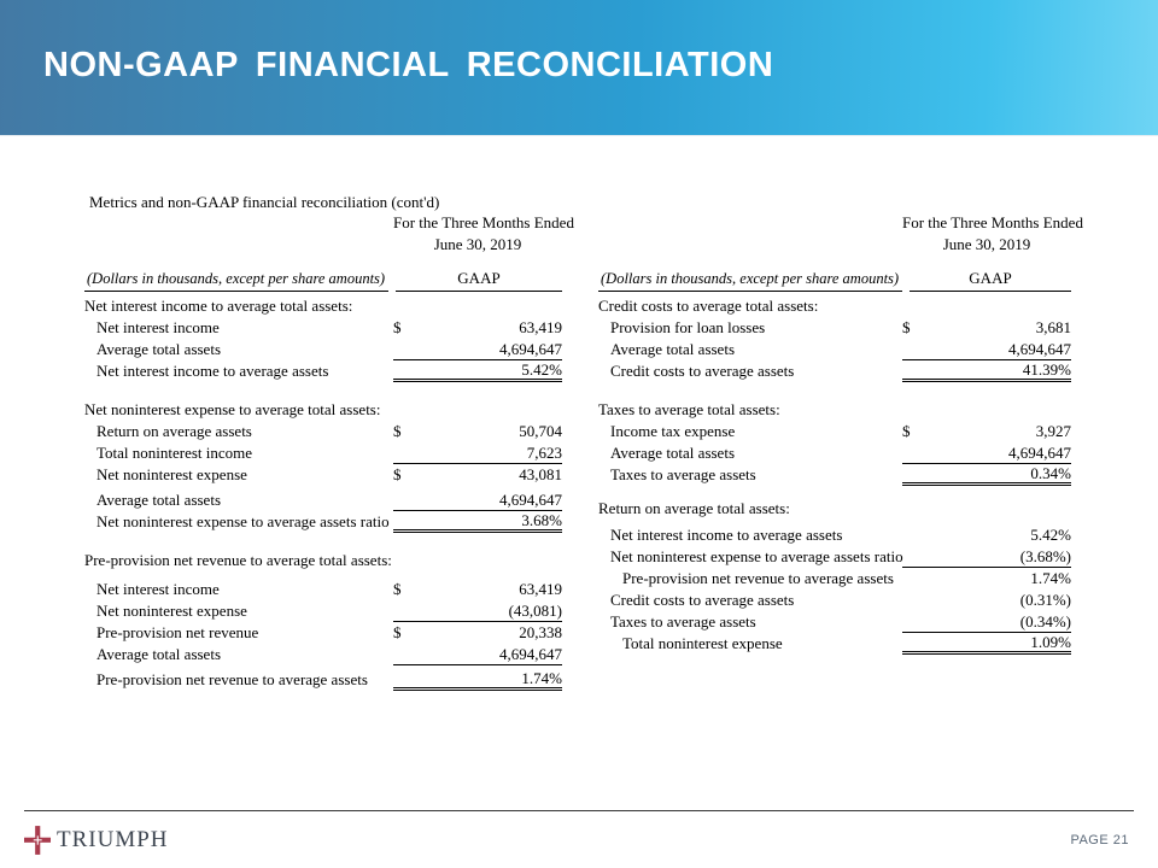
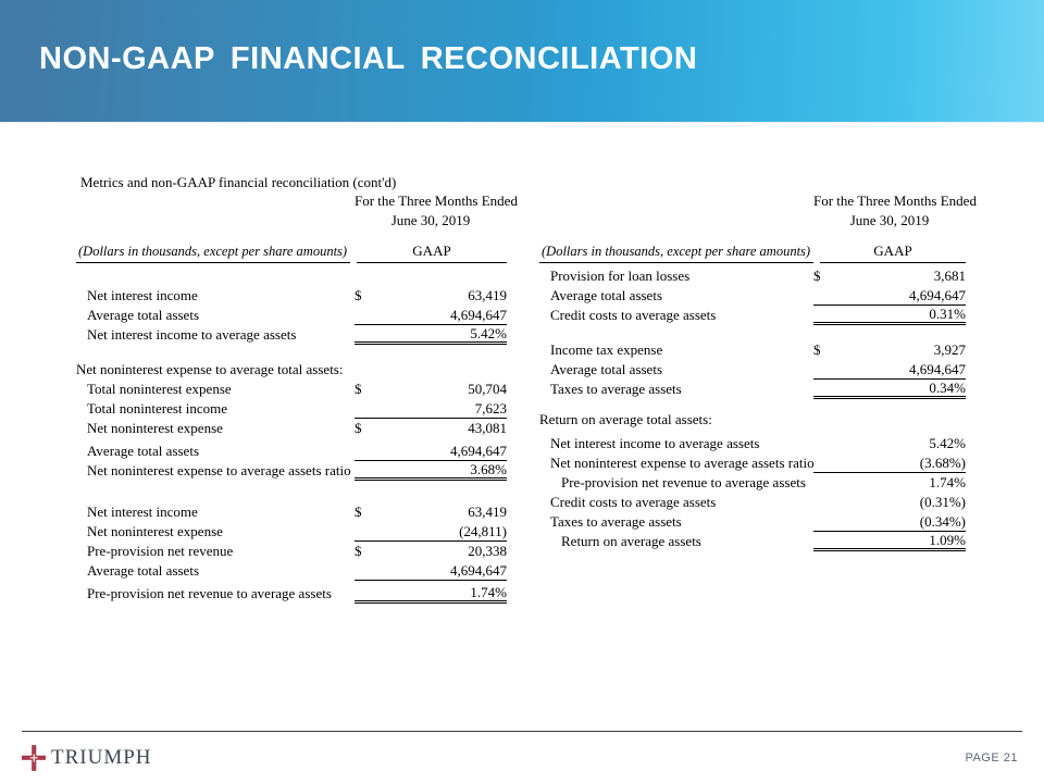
  NON-GAAP FINANCIAL RECONCILIATION
  Metrics and non-GAAP financial reconciliation (cont'd)
  For the Three Months Ended
  June 30, 2019
  (Dollars in thousands, except per share amounts)
  GAAP
- Net interest income to average total assets:
  Net interest income
  $
  63,419
  Average total assets
  4,694,647
  Net interest income to average assets
  5.42%
  Net noninterest expense to average total assets:
- Return on average assets
+ Total noninterest expense
  $
  50,704
  Total noninterest income
  7,623
  Net noninterest expense
  $
  43,081
  Average total assets
  4,694,647
  Net noninterest expense to average assets ratio
  3.68%
- Pre-provision net revenue to average total assets:
  Net interest income
  $
  63,419
  Net noninterest expense
- (43,081)
+ (24,811)
  Pre-provision net revenue
  $
  20,338
  Average total assets
  4,694,647
  Pre-provision net revenue to average assets
  1.74%
  For the Three Months Ended
  June 30, 2019
  (Dollars in thousands, except per share amounts)
  GAAP
- Credit costs to average total assets:
  Provision for loan losses
  $
  3,681
  Average total assets
  4,694,647
  Credit costs to average assets
- 41.39%
+ 0.31%
- Taxes to average total assets:
  Income tax expense
  $
  3,927
  Average total assets
  4,694,647
  Taxes to average assets
  0.34%
  Return on average total assets:
  Net interest income to average assets
  5.42%
  Net noninterest expense to average assets ratio
  (3.68%)
  Pre-provision net revenue to average assets
  1.74%
  Credit costs to average assets
  (0.31%)
  Taxes to average assets
  (0.34%)
- Total noninterest expense
+ Return on average assets
  1.09%
  TRIUMPH
  PAGE 21
